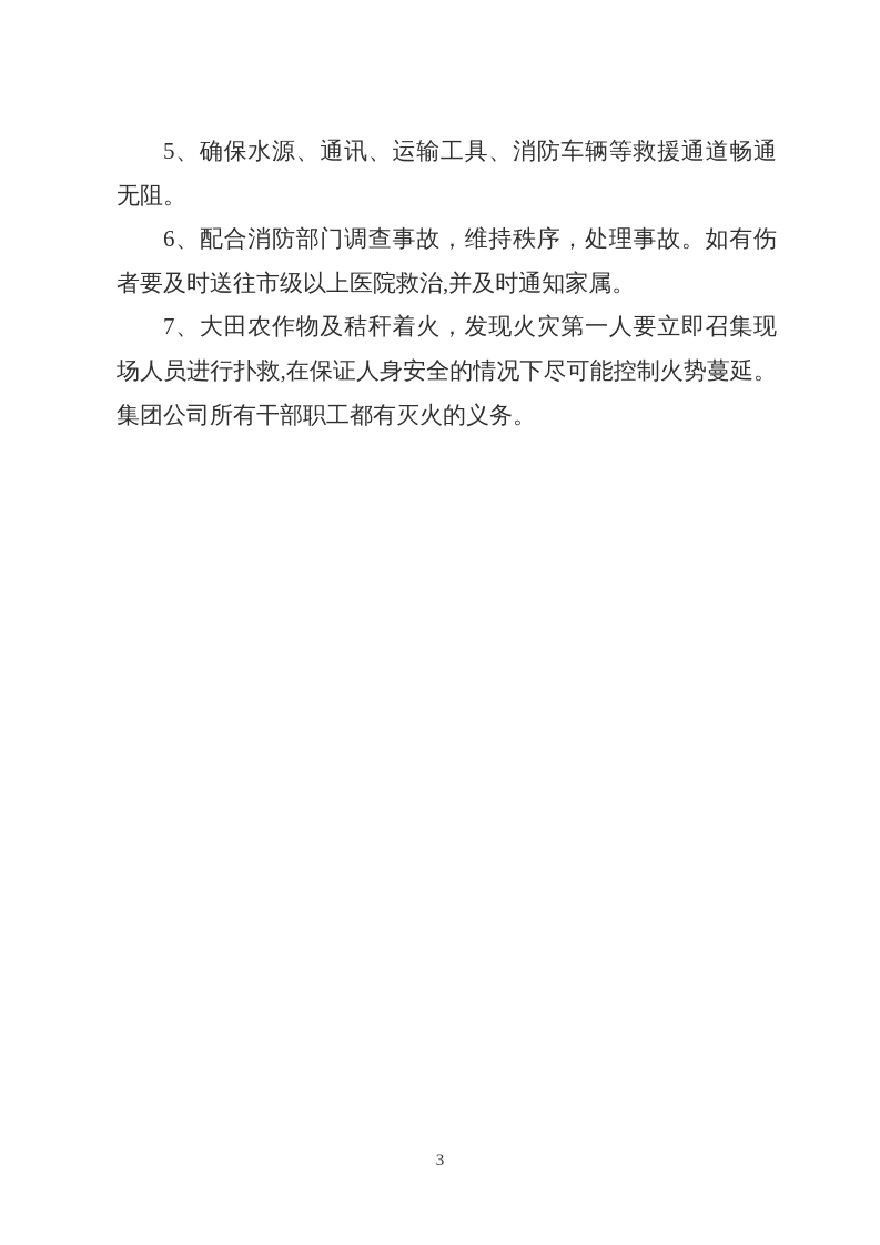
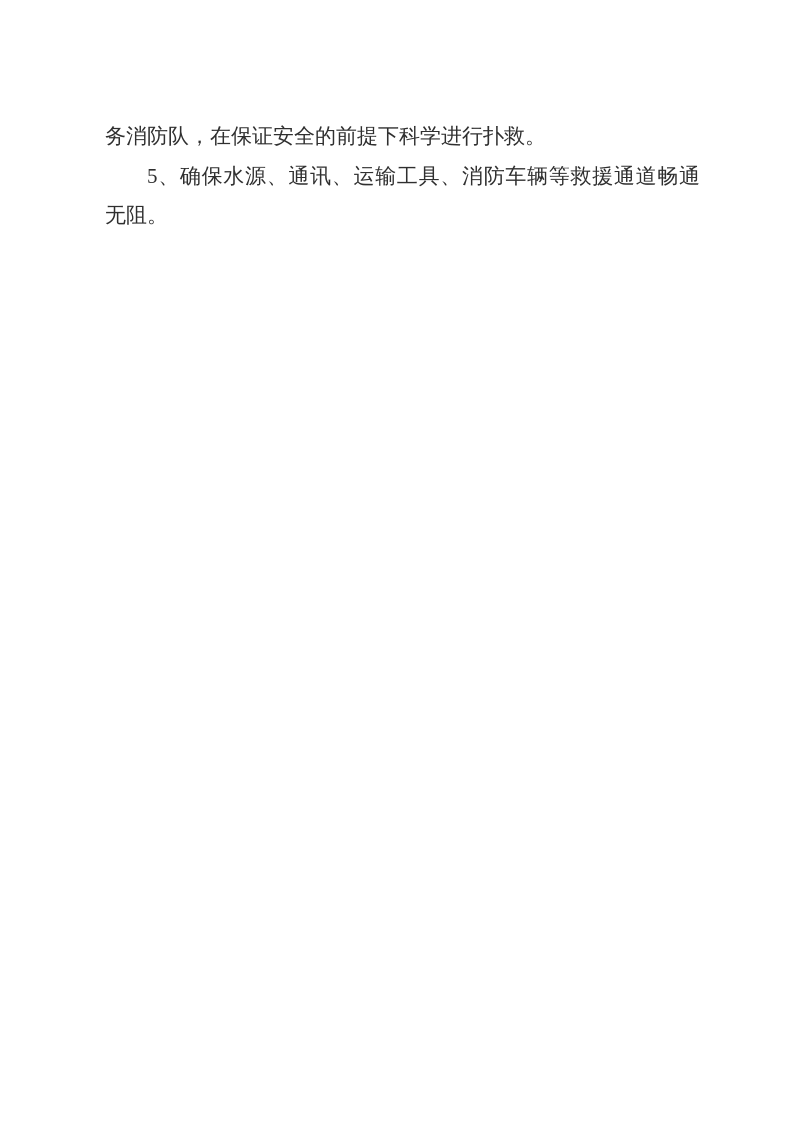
+ 务消防队，在保证安全的前提下科学进行扑救。
  5、确保水源、通讯、运输工具、消防车辆等救援通道畅通无阻。
- 6、配合消防部门调查事故，维持秩序，处理事故。如有伤者要及时送往市级以上医院救治,并及时通知家属。
- 7、大田农作物及秸秆着火，发现火灾第一人要立即召集现场人员进行扑救,在保证人身安全的情况下尽可能控制火势蔓延。集团公司所有干部职工都有灭火的义务。
- 3
